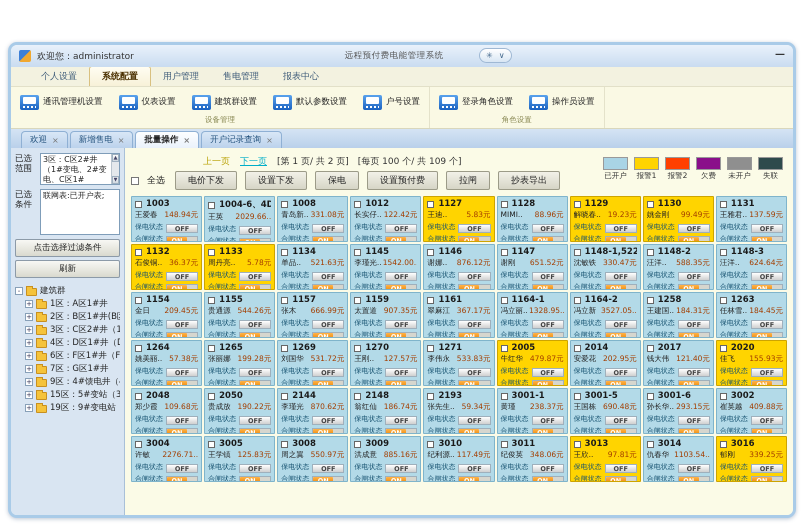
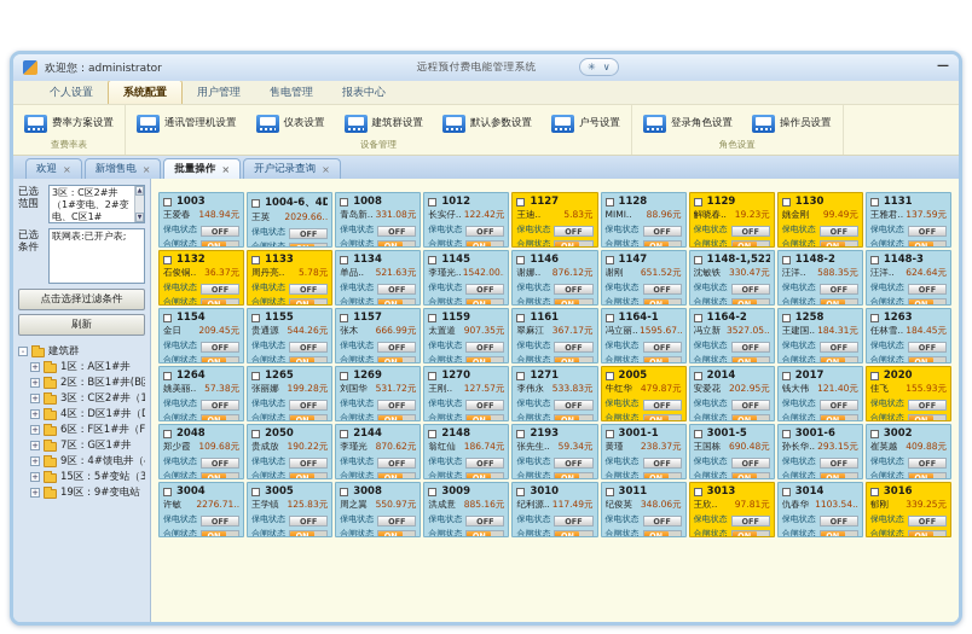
  欢迎您：administrator
  远程预付费电能管理系统
  ✳
  ∨
  —
  个人设置
  系统配置
  用户管理
  售电管理
  报表中心
+ 费率方案设置
+ 查费率表
  通讯管理机设置
  仪表设置
  建筑群设置
  默认参数设置
  户号设置
  设备管理
  登录角色设置
  操作员设置
  角色设置
  欢迎
  ×
  新增售电
  ×
  批量操作
  ×
  开户记录查询
  ×
  已选范围
  3区：C区2#井（1#变电、2#变电、C区1#
  已选条件
  联网表:已开户表;
  点击选择过滤条件
  刷新
  -
  建筑群
  +
  1区：A区1#井
  +
  2区：B区1#井(B
  +
  3区：C区2#井（1
  +
  4区：D区1#井（
  +
  6区：F区1#井（F
  +
  7区：G区1#井
  +
  9区：4#馈电井（
  +
  15区：5#变站（3
  +
  19区：9#变电站
- 上一页
- 下一页
- [第 1 页/ 共 2 页] [每页 100 个/ 共 109 个]
- 全选
- 电价下发
- 设置下发
- 保电
- 设置预付费
- 拉闸
- 抄表导出
- 已开户
- 报警1
- 报警2
- 欠费
- 未开户
- 失联
  1003
  王爱春
  148.94元
  保电状态
  OFF
  合闸状态
  ON
  1004-6、4D
  王英
  2029.66..
  保电状态
  OFF
  1008
  青岛新..
  331.08元
  保电状态
  OFF
  合闸状态
  ON
  1012
  长实仔..
  122.42元
  保电状态
  OFF
  合闸状态
  ON
  1127
  王迪..
  5.83元
  保电状态
  OFF
  合闸状态
  ON
  1128
  MIMI..
  88.96元
  保电状态
  OFF
  合闸状态
  ON
  1129
  解晓春..
  19.23元
  保电状态
  OFF
  合闸状态
  ON
  1130
  姚金刚
  99.49元
  保电状态
  OFF
  合闸状态
  ON
  1131
  王雅君..
  137.59元
  保电状态
  OFF
  合闸状态
  ON
  1132
  石俊铜..
  36.37元
  保电状态
  OFF
  合闸状态
  ON
  1133
  周丹亮..
  5.78元
  保电状态
  OFF
  合闸状态
  ON
  1134
  单品..
  521.63元
  保电状态
  OFF
  合闸状态
  ON
  1145
  李瑾光..
  1542.00..
  保电状态
  OFF
  合闸状态
  ON
  1146
  谢娜..
  876.12元
  保电状态
  OFF
  合闸状态
  ON
  1147
  谢刚
  651.52元
  保电状态
  OFF
  合闸状态
  ON
  1148-1,522
  沈敏铁
  330.47元
  保电状态
  OFF
  合闸状态
  ON
  1148-2
  汪洋..
  588.35元
  保电状态
  OFF
  合闸状态
  ON
  1148-3
  汪洋..
  624.64元
  保电状态
  OFF
  合闸状态
  ON
  1154
  金日
  209.45元
  保电状态
  OFF
  合闸状态
  ON
  1155
  贵通源
  544.26元
  保电状态
  OFF
  合闸状态
  ON
  1157
  张木
  666.99元
  保电状态
  OFF
  合闸状态
  ON
  1159
  太置道
  907.35元
  保电状态
  OFF
  合闸状态
  ON
  1161
  翠麻江
  367.17元
  保电状态
  OFF
  合闸状态
  ON
  1164-1
  冯立丽..
- 1328.95..
+ 1595.67..
  保电状态
  OFF
  合闸状态
  ON
  1164-2
  冯立新
  3527.05..
  保电状态
  OFF
  合闸状态
  ON
  1258
  王建国..
  184.31元
  保电状态
  OFF
  合闸状态
  ON
  1263
  任林雪..
  184.45元
  保电状态
  OFF
  合闸状态
  ON
  1264
  姚美丽..
  57.38元
  保电状态
  OFF
  合闸状态
  ON
  1265
  张丽娜
  199.28元
  保电状态
  OFF
  合闸状态
  ON
  1269
  刘国华
  531.72元
  保电状态
  OFF
  合闸状态
  ON
  1270
  王刚..
  127.57元
  保电状态
  OFF
  合闸状态
  ON
  1271
  李伟永
  533.83元
  保电状态
  OFF
  合闸状态
  ON
  2005
  牛红华
  479.87元
  保电状态
  OFF
  合闸状态
  ON
  2014
  安爱花
  202.95元
  保电状态
  OFF
  合闸状态
  ON
  2017
  钱大伟
  121.40元
  保电状态
  OFF
  合闸状态
  ON
  2020
  佳飞
  155.93元
  保电状态
  OFF
  合闸状态
  ON
  2048
  郑少霞
  109.68元
  保电状态
  OFF
  合闸状态
  ON
  2050
  贵成放
  190.22元
  保电状态
  OFF
  合闸状态
  ON
  2144
  李瑾光
  870.62元
  保电状态
  OFF
  合闸状态
  ON
  2148
  翁红仙
  186.74元
  保电状态
  OFF
  合闸状态
  ON
  2193
  张先生..
  59.34元
  保电状态
  OFF
  合闸状态
  ON
  3001-1
  黄瑾
  238.37元
  保电状态
  OFF
  合闸状态
  ON
  3001-5
  王国栋
  690.48元
  保电状态
  OFF
  合闸状态
  ON
  3001-6
  孙长华..
  293.15元
  保电状态
  OFF
  合闸状态
  ON
  3002
  崔英越
  409.88元
  保电状态
  OFF
  合闸状态
  ON
  3004
  许敏
  2276.71..
  保电状态
  OFF
  合闸状态
  ON
  3005
  王学镇
  125.83元
  保电状态
  OFF
  合闸状态
  ON
  3008
  周之翼
  550.97元
  保电状态
  OFF
  合闸状态
  ON
  3009
  洪成意
  885.16元
  保电状态
  OFF
  合闸状态
  ON
  3010
  纪利源..
  117.49元
  保电状态
  OFF
  合闸状态
  ON
  3011
  纪俊英
  348.06元
  保电状态
  OFF
  合闸状态
  ON
  3013
  王欣..
  97.81元
  保电状态
  OFF
  合闸状态
  ON
  3014
  仇春华
  1103.54..
  保电状态
  OFF
  合闸状态
  ON
  3016
  郁刚
  339.25元
  保电状态
  OFF
  合闸状态
  ON
